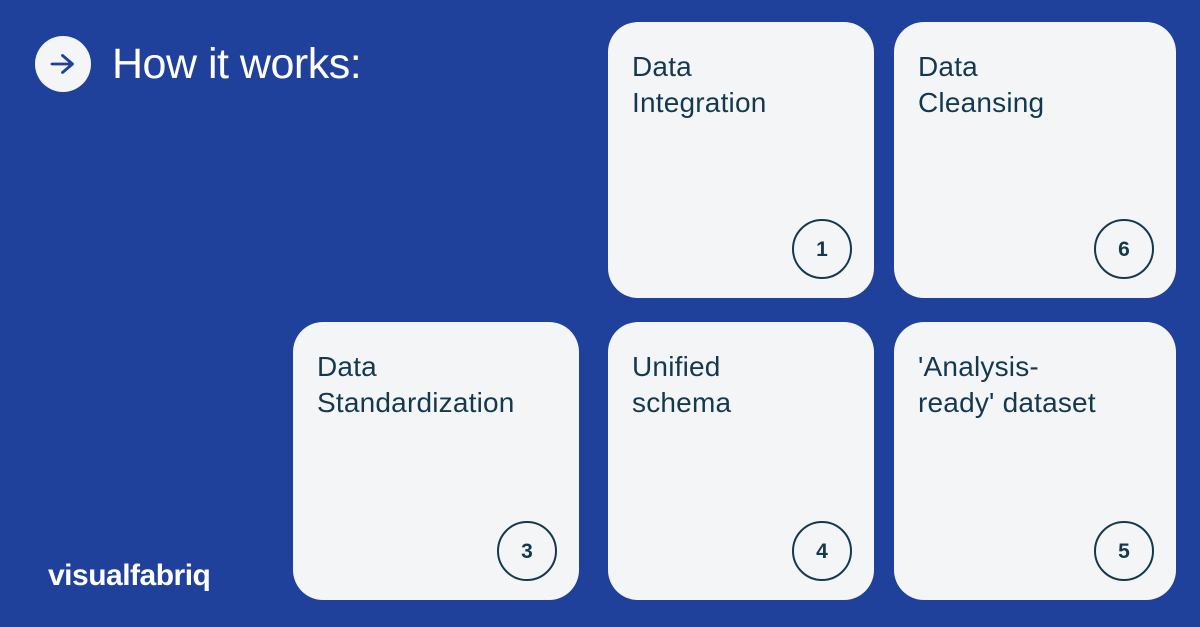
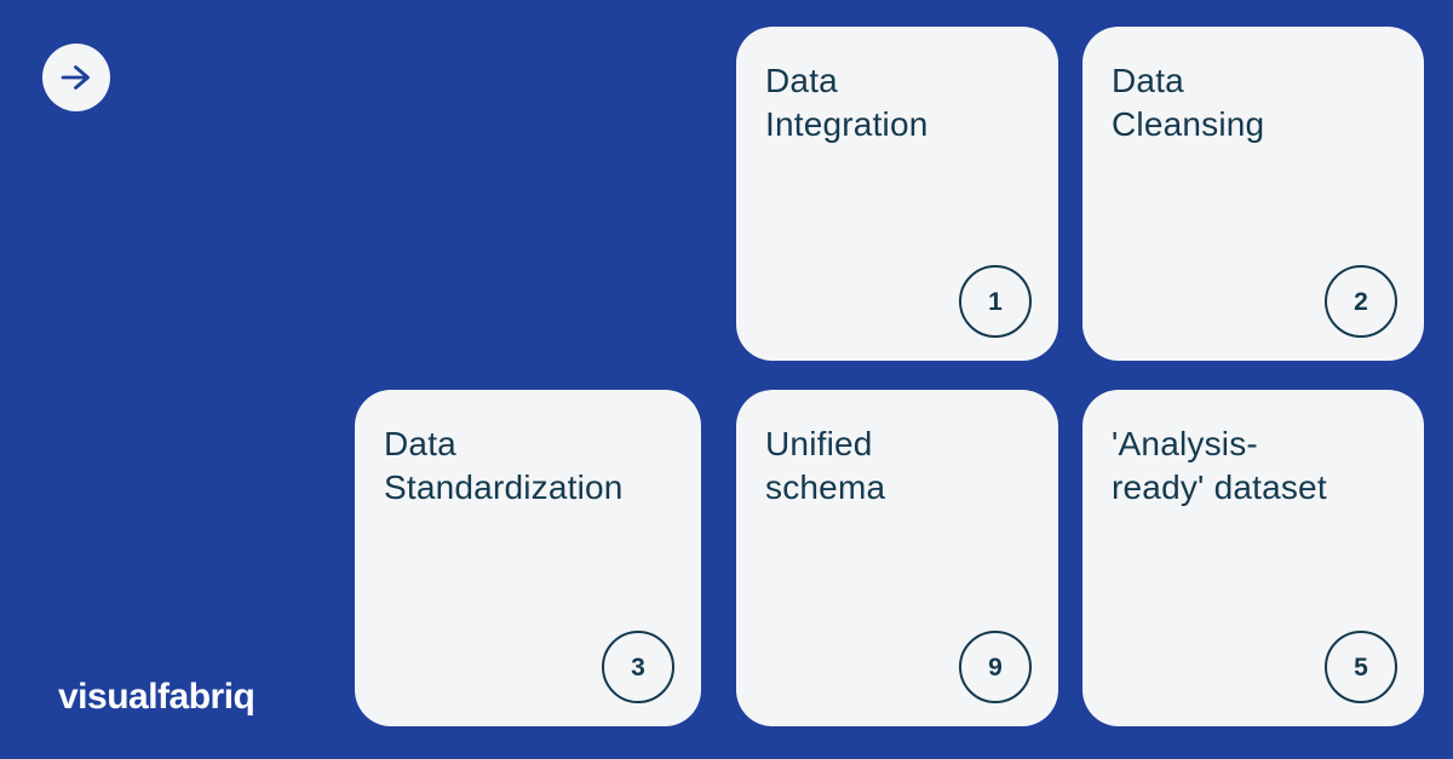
- How it works:
  Data
  Integration
  1
  Data
  Cleansing
- 6
+ 2
  Data
  Standardization
  3
  Unified
  schema
- 4
+ 9
  'Analysis-
  ready' dataset
  5
  visualfabriq
